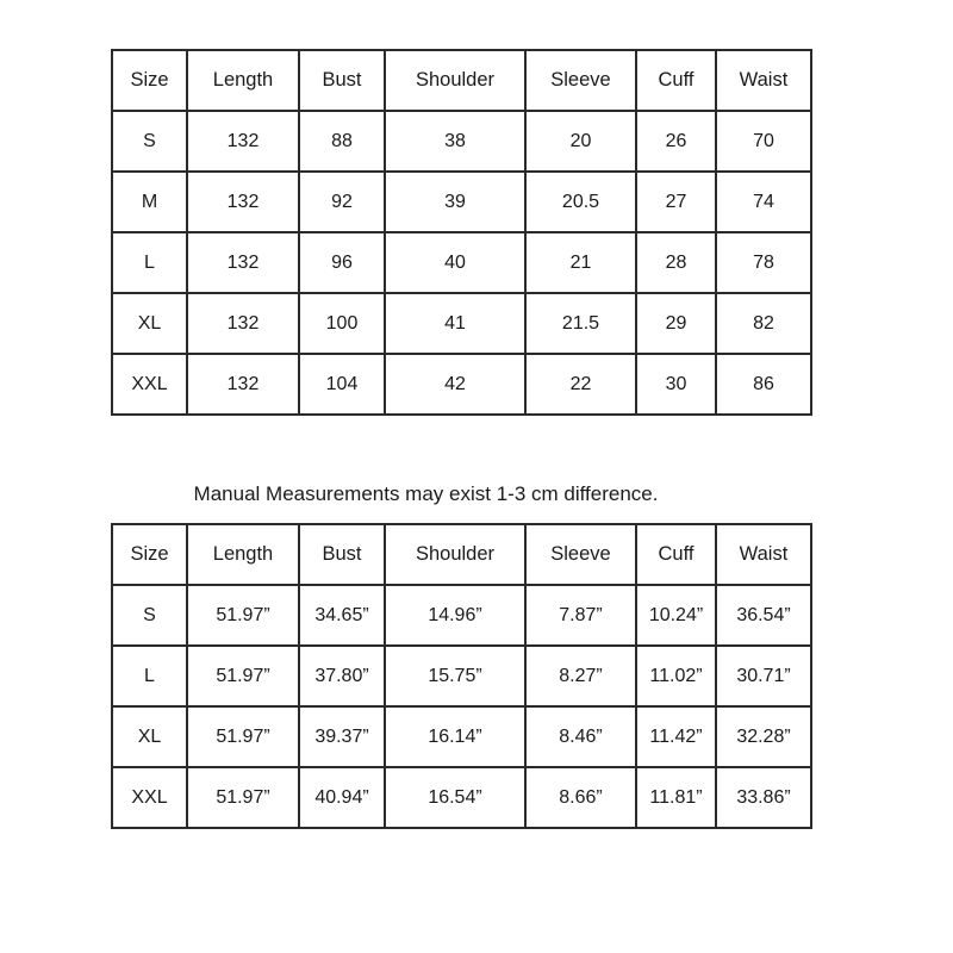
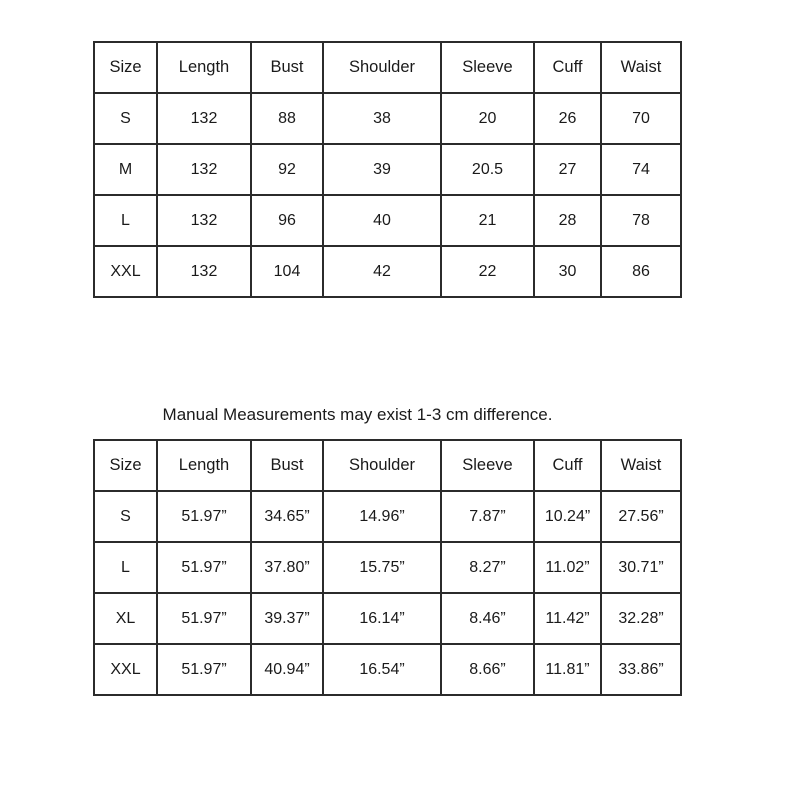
  Size	Length	Bust	Shoulder	Sleeve	Cuff	Waist
  S	132	88	38	20	26	70
  M	132	92	39	20.5	27	74
  L	132	96	40	21	28	78
- XL	132	100	41	21.5	29	82
  XXL	132	104	42	22	30	86
  Manual Measurements may exist 1-3 cm difference.
  Size	Length	Bust	Shoulder	Sleeve	Cuff	Waist
- S	51.97”	34.65”	14.96”	7.87”	10.24”	36.54”
+ S	51.97”	34.65”	14.96”	7.87”	10.24”	27.56”
  L	51.97”	37.80”	15.75”	8.27”	11.02”	30.71”
  XL	51.97”	39.37”	16.14”	8.46”	11.42”	32.28”
  XXL	51.97”	40.94”	16.54”	8.66”	11.81”	33.86”
